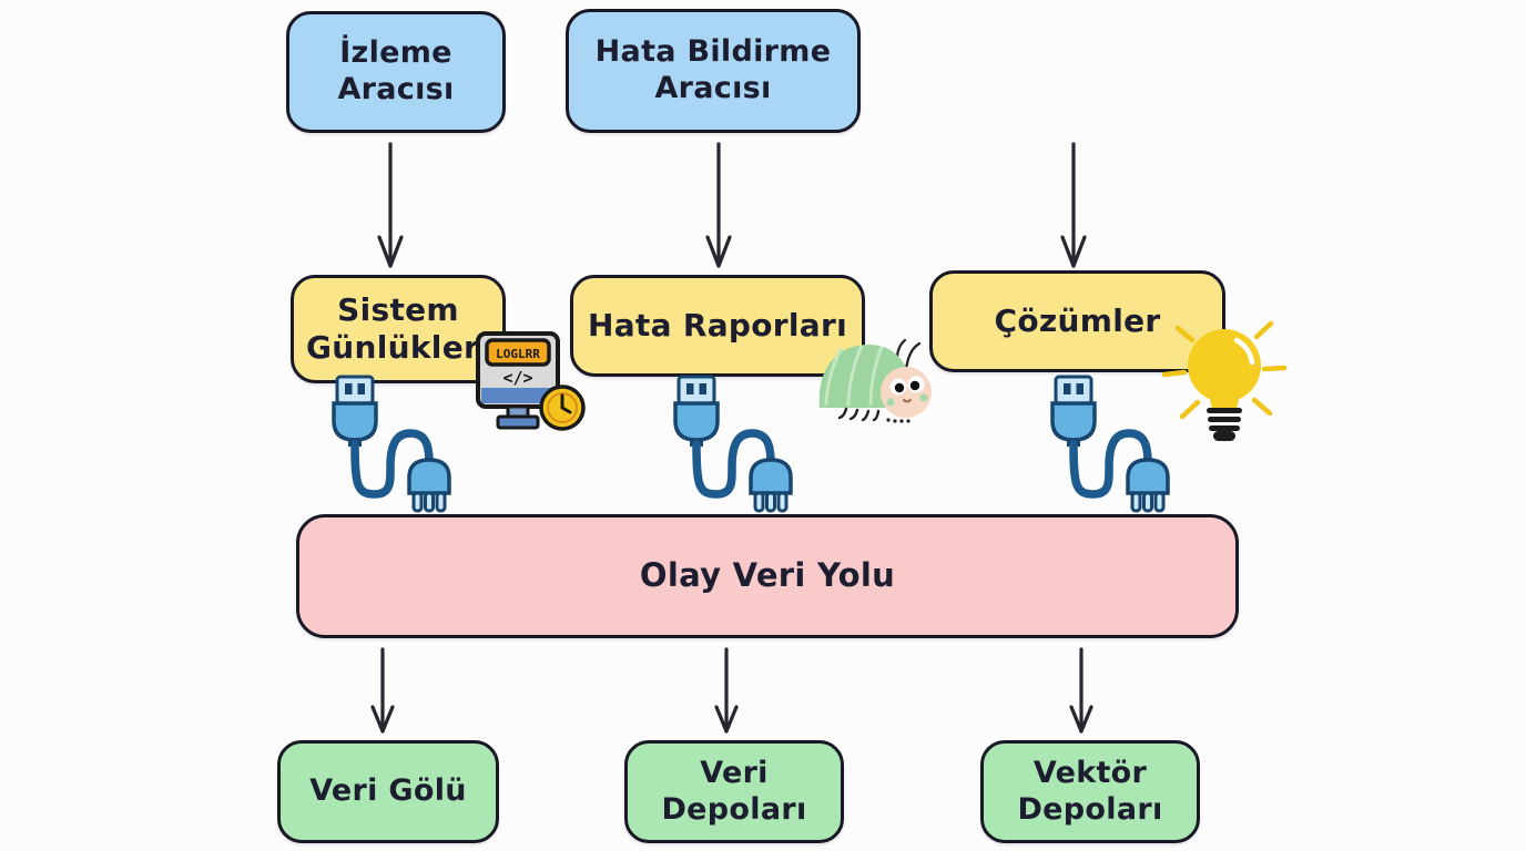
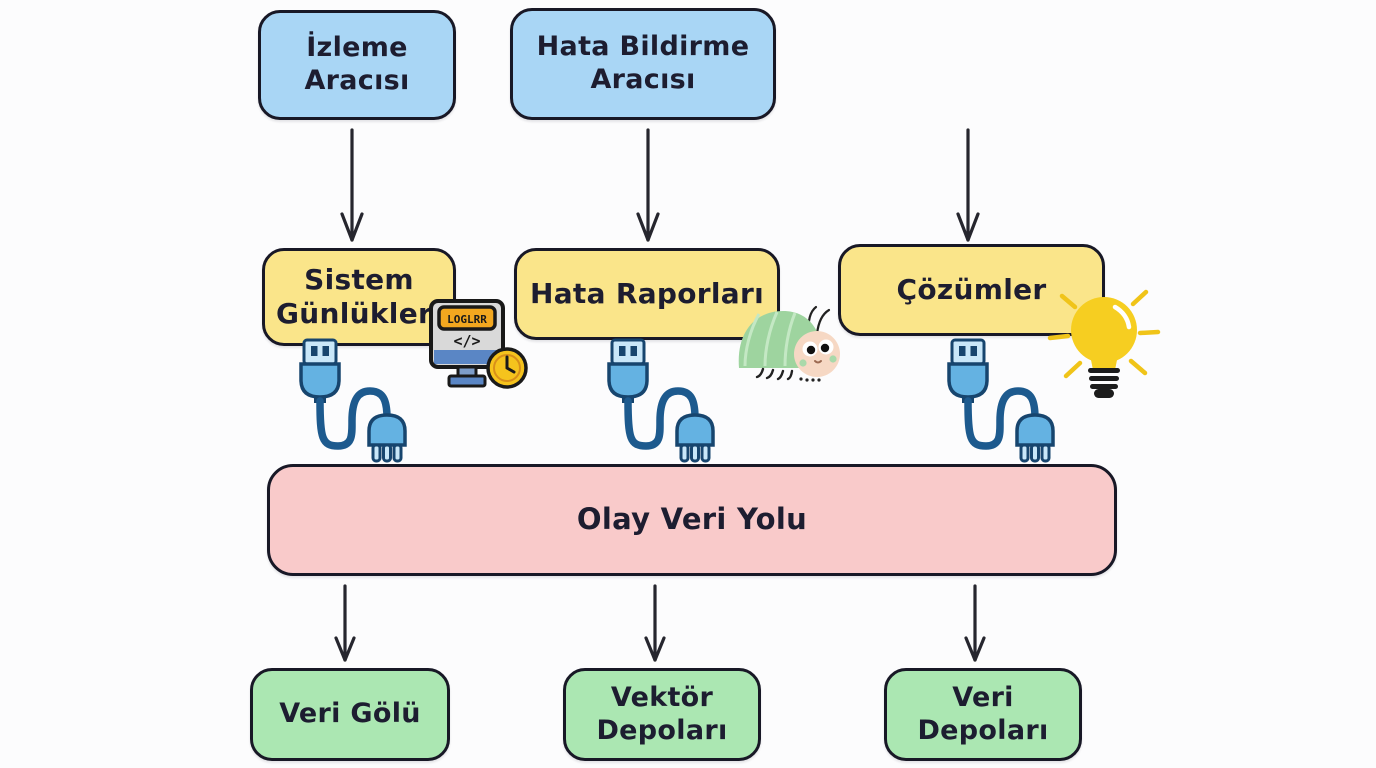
  İzleme
  Aracısı
  Hata Bildirme
  Aracısı
  Sistem
  Günlükler
  Hata Raporları
  Çözümler
  LOGLRR
  </>
  Olay Veri Yolu
  Veri Gölü
- Veri
+ Vektör
  Depoları
- Vektör
+ Veri
  Depoları
